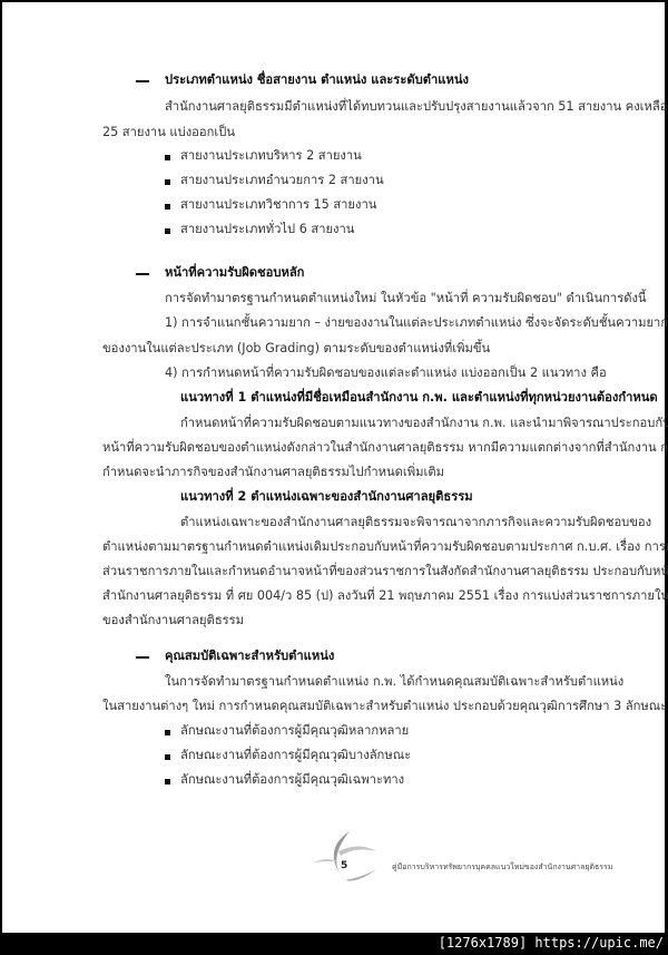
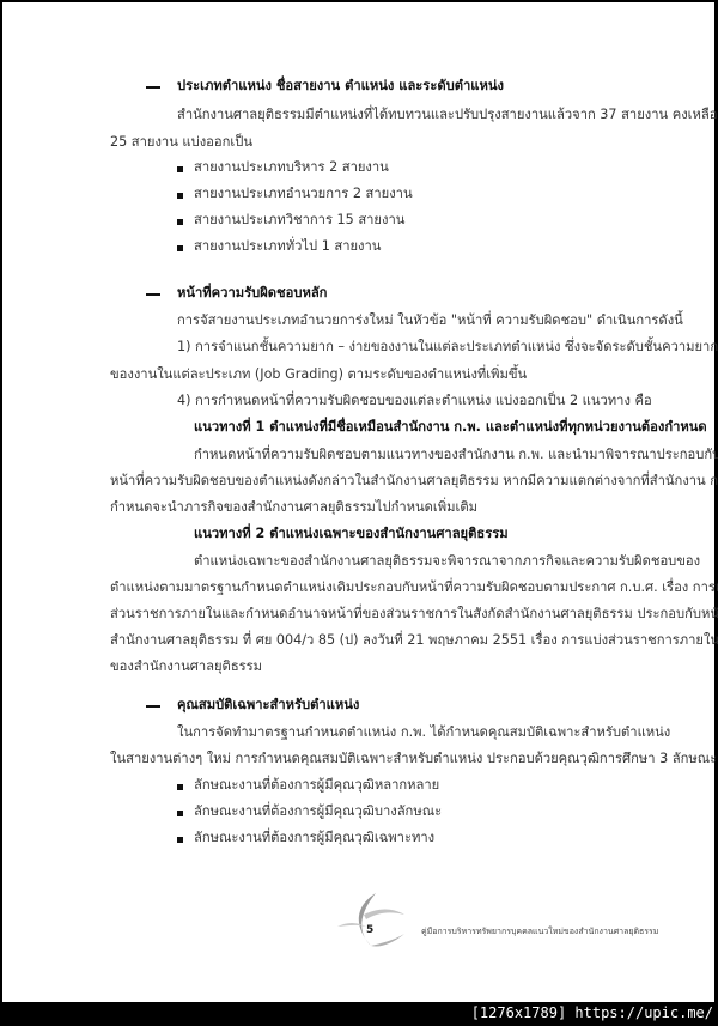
  ประเภทตำแหน่ง ชื่อสายงาน ตำแหน่ง และระดับตำแหน่ง
- สำนักงานศาลยุติธรรมมีตำแหน่งที่ได้ทบทวนและปรับปรุงสายงานแล้วจาก 51 สายงาน คงเหลือ
+ สำนักงานศาลยุติธรรมมีตำแหน่งที่ได้ทบทวนและปรับปรุงสายงานแล้วจาก 37 สายงาน คงเหลือ
  25 สายงาน แบ่งออกเป็น
  สายงานประเภทบริหาร 2 สายงาน
  สายงานประเภทอำนวยการ 2 สายงาน
  สายงานประเภทวิชาการ 15 สายงาน
- สายงานประเภททั่วไป 6 สายงาน
+ สายงานประเภททั่วไป 1 สายงาน
  หน้าที่ความรับผิดชอบหลัก
- การจัดทำมาตรฐานกำหนดตำแหน่งใหม่ ในหัวข้อ "หน้าที่ ความรับผิดชอบ" ดำเนินการดังนี้
+ การจัสายงานประเภทอำนวยการ่งใหม่ ในหัวข้อ "หน้าที่ ความรับผิดชอบ" ดำเนินการดังนี้
  1) การจำแนกชั้นความยาก – ง่ายของงานในแต่ละประเภทตำแหน่ง ซึ่งจะจัดระดับชั้นความยาก
  ของงานในแต่ละประเภท (Job Grading) ตามระดับของตำแหน่งที่เพิ่มขึ้น
  4) การกำหนดหน้าที่ความรับผิดชอบของแต่ละตำแหน่ง แบ่งออกเป็น 2 แนวทาง คือ
  แนวทางที่ 1 ตำแหน่งที่มีชื่อเหมือนสำนักงาน ก.พ. และตำแหน่งที่ทุกหน่วยงานต้องกำหนด
  กำหนดหน้าที่ความรับผิดชอบตามแนวทางของสำนักงาน ก.พ. และนำมาพิจารณาประกอบกับ
  หน้าที่ความรับผิดชอบของตำแหน่งดังกล่าวในสำนักงานศาลยุติธรรม หากมีความแตกต่างจากที่สำนักงาน ก
  กำหนดจะนำภารกิจของสำนักงานศาลยุติธรรมไปกำหนดเพิ่มเติม
  แนวทางที่ 2 ตำแหน่งเฉพาะของสำนักงานศาลยุติธรรม
  ตำแหน่งเฉพาะของสำนักงานศาลยุติธรรมจะพิจารณาจากภารกิจและความรับผิดชอบของ
  ตำแหน่งตามมาตรฐานกำหนดตำแหน่งเดิมประกอบกับหน้าที่ความรับผิดชอบตามประกาศ ก.บ.ศ. เรื่อง การ
  ส่วนราชการภายในและกำหนดอำนาจหน้าที่ของส่วนราชการในสังกัดสำนักงานศาลยุติธรรม ประกอบกับหนั
  สำนักงานศาลยุติธรรม ที่ ศย 004/ว 85 (ป) ลงวันที่ 21 พฤษภาคม 2551 เรื่อง การแบ่งส่วนราชการภายใน
  ของสำนักงานศาลยุติธรรม
  คุณสมบัติเฉพาะสำหรับตำแหน่ง
  ในการจัดทำมาตรฐานกำหนดตำแหน่ง ก.พ. ได้กำหนดคุณสมบัติเฉพาะสำหรับตำแหน่ง
  ในสายงานต่างๆ ใหม่ การกำหนดคุณสมบัติเฉพาะสำหรับตำแหน่ง ประกอบด้วยคุณวุฒิการศึกษา 3 ลักษณะ
  ลักษณะงานที่ต้องการผู้มีคุณวุฒิหลากหลาย
  ลักษณะงานที่ต้องการผู้มีคุณวุฒิบางลักษณะ
  ลักษณะงานที่ต้องการผู้มีคุณวุฒิเฉพาะทาง
  5
  คู่มือการบริหารทรัพยากรบุคคลแนวใหม่ของสำนักงานศาลยุติธรรม
  [1276x1789] https://upic.me/
